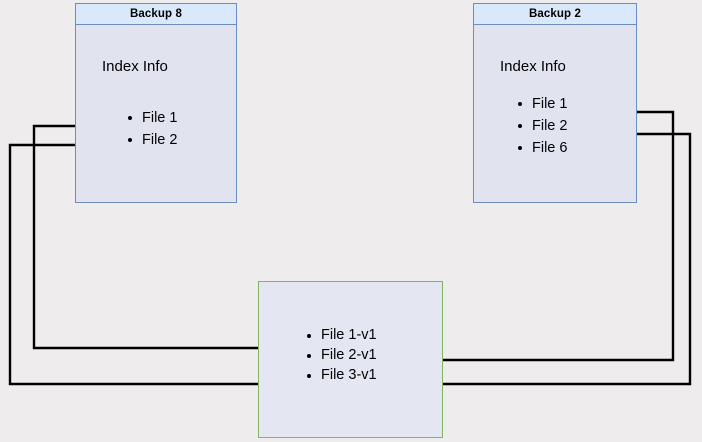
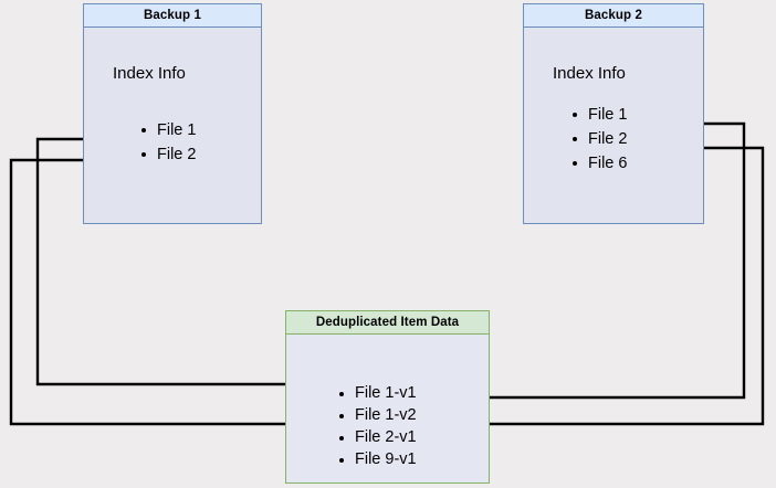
- Backup 8
+ Backup 1
  Index Info
  File 1
  File 2
  Backup 2
  Index Info
  File 1
  File 2
  File 6
+ Deduplicated Item Data
  File 1-v1
+ File 1-v2
  File 2-v1
- File 3-v1
+ File 9-v1
